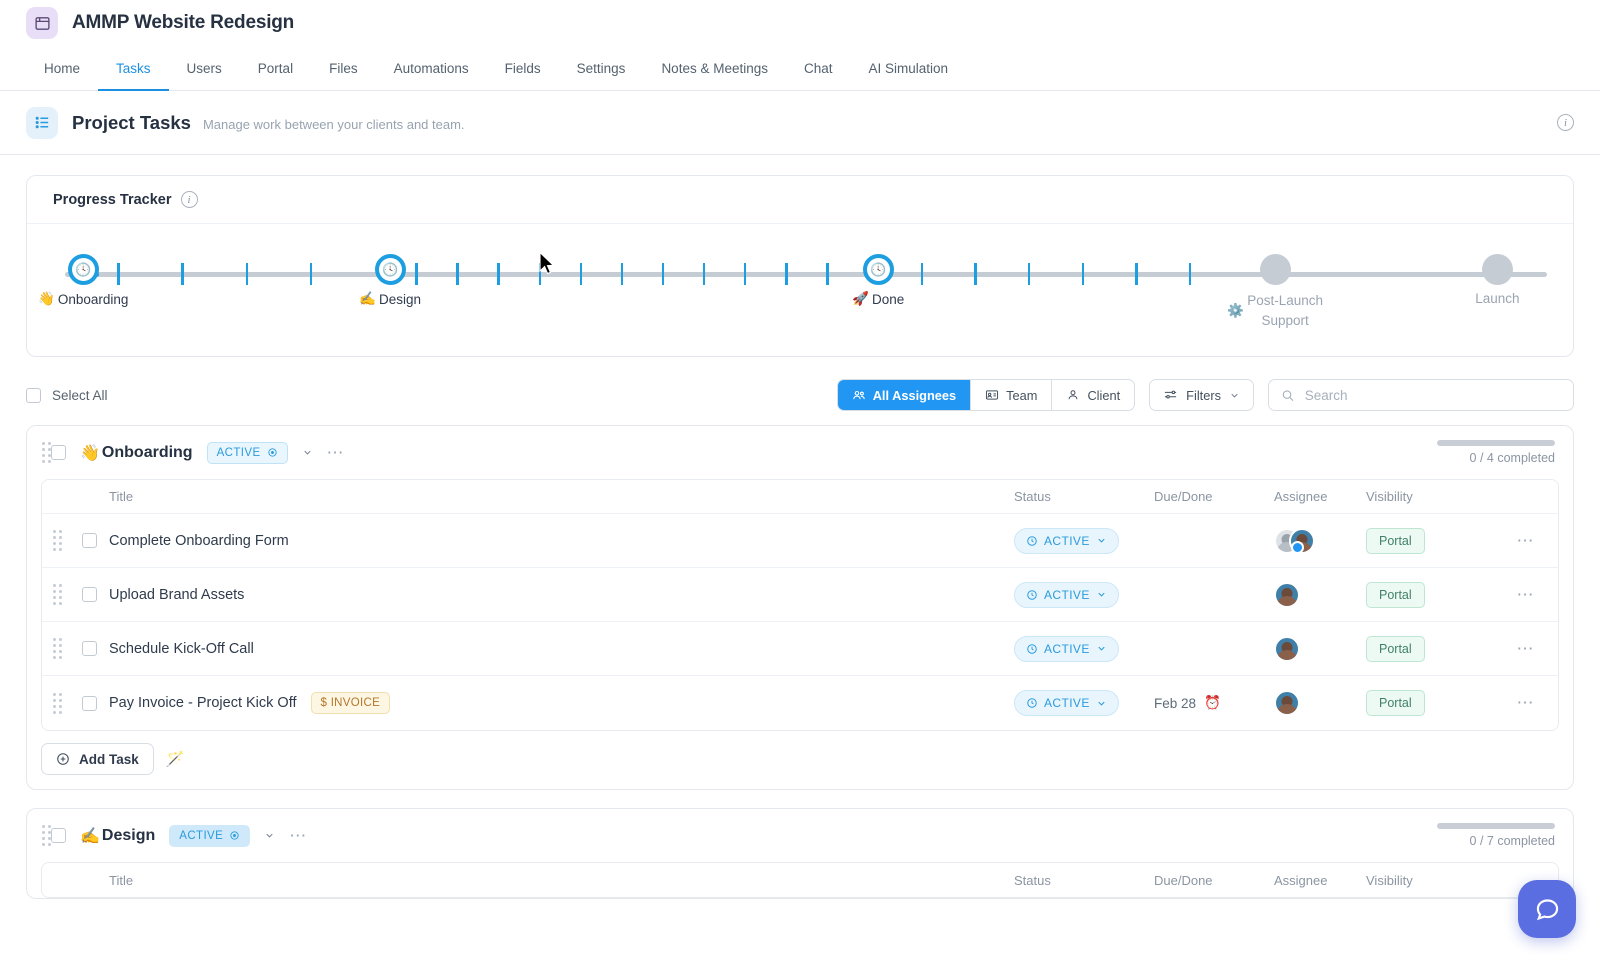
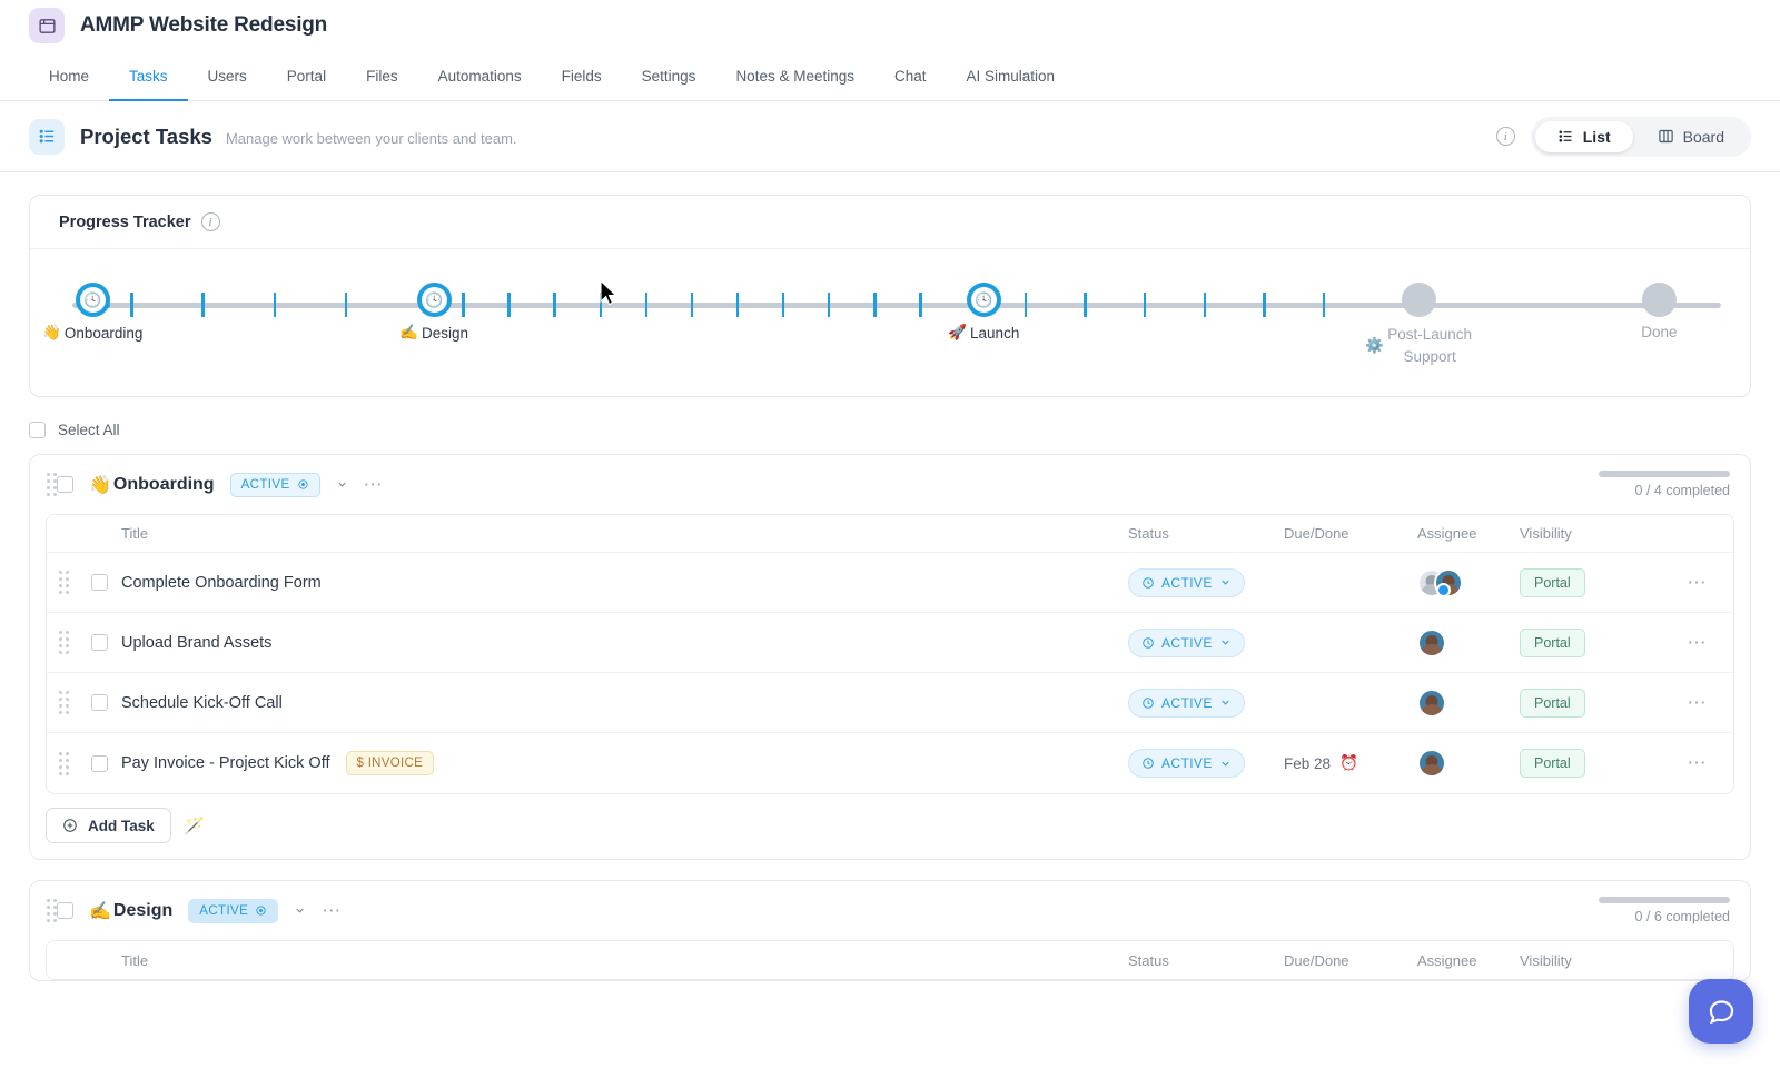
  AMMP Website Redesign
  Home
  Tasks
  Users
  Portal
  Files
  Automations
  Fields
  Settings
  Notes & Meetings
  Chat
  AI Simulation
  Project Tasks
  Manage work between your clients and team.
  i
+ List
+ Board
  Progress Tracker
  i
  🕓
  👋
  Onboarding
  🕓
  ✍️
  Design
  🕓
  🚀
- Done
+ Launch
  ⚙️
  Post-Launch Support
- Launch
+ Done
  Select All
- All Assignees
- Team
- Client
- Filters
- Search
  👋
  Onboarding
  ACTIVE
  ⋯
  0 / 4 completed
  Title
  Status
  Due/Done
  Assignee
  Visibility
  Complete Onboarding Form
  ACTIVE
  Portal
  ⋯
  Upload Brand Assets
  ACTIVE
  Portal
  ⋯
  Schedule Kick-Off Call
  ACTIVE
  Portal
  ⋯
  Pay Invoice - Project Kick Off
  $ INVOICE
  ACTIVE
  Feb 28
  ⏰
  Portal
  ⋯
  Add Task
  🪄
  ✍️
  Design
  ACTIVE
  ⋯
- 0 / 7 completed
+ 0 / 6 completed
  Title
  Status
  Due/Done
  Assignee
  Visibility
